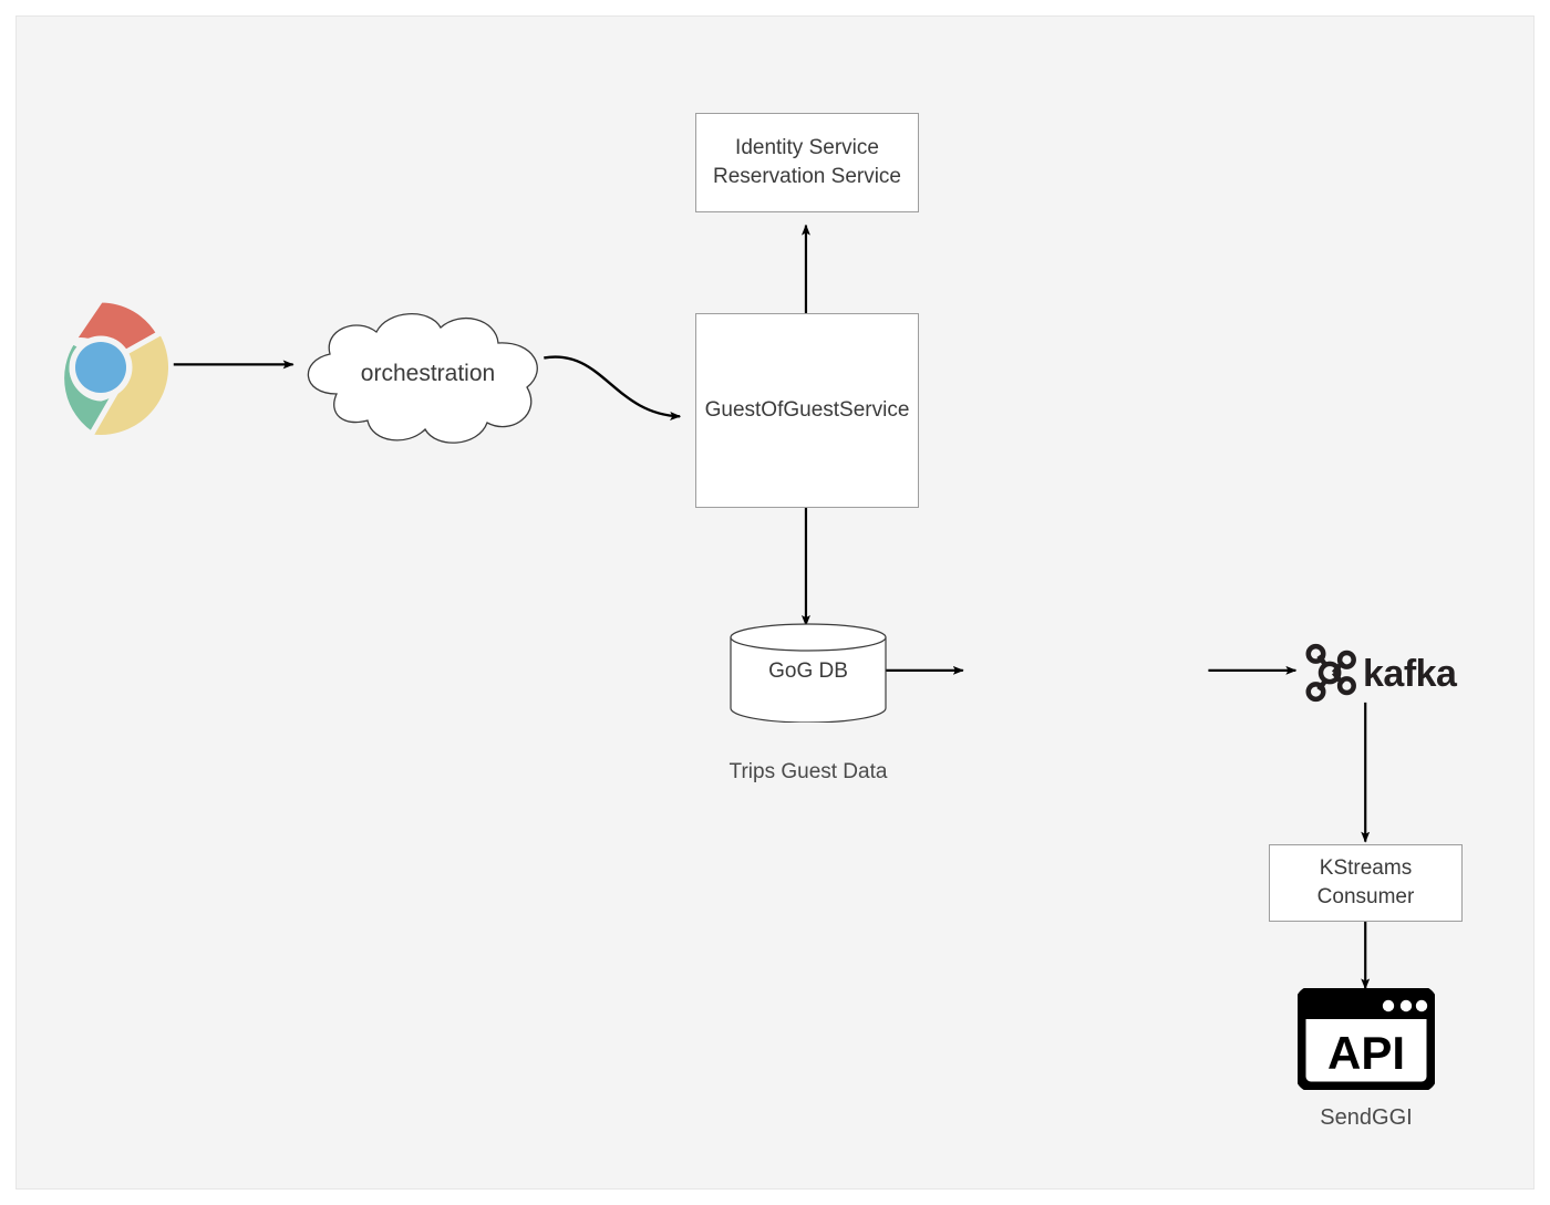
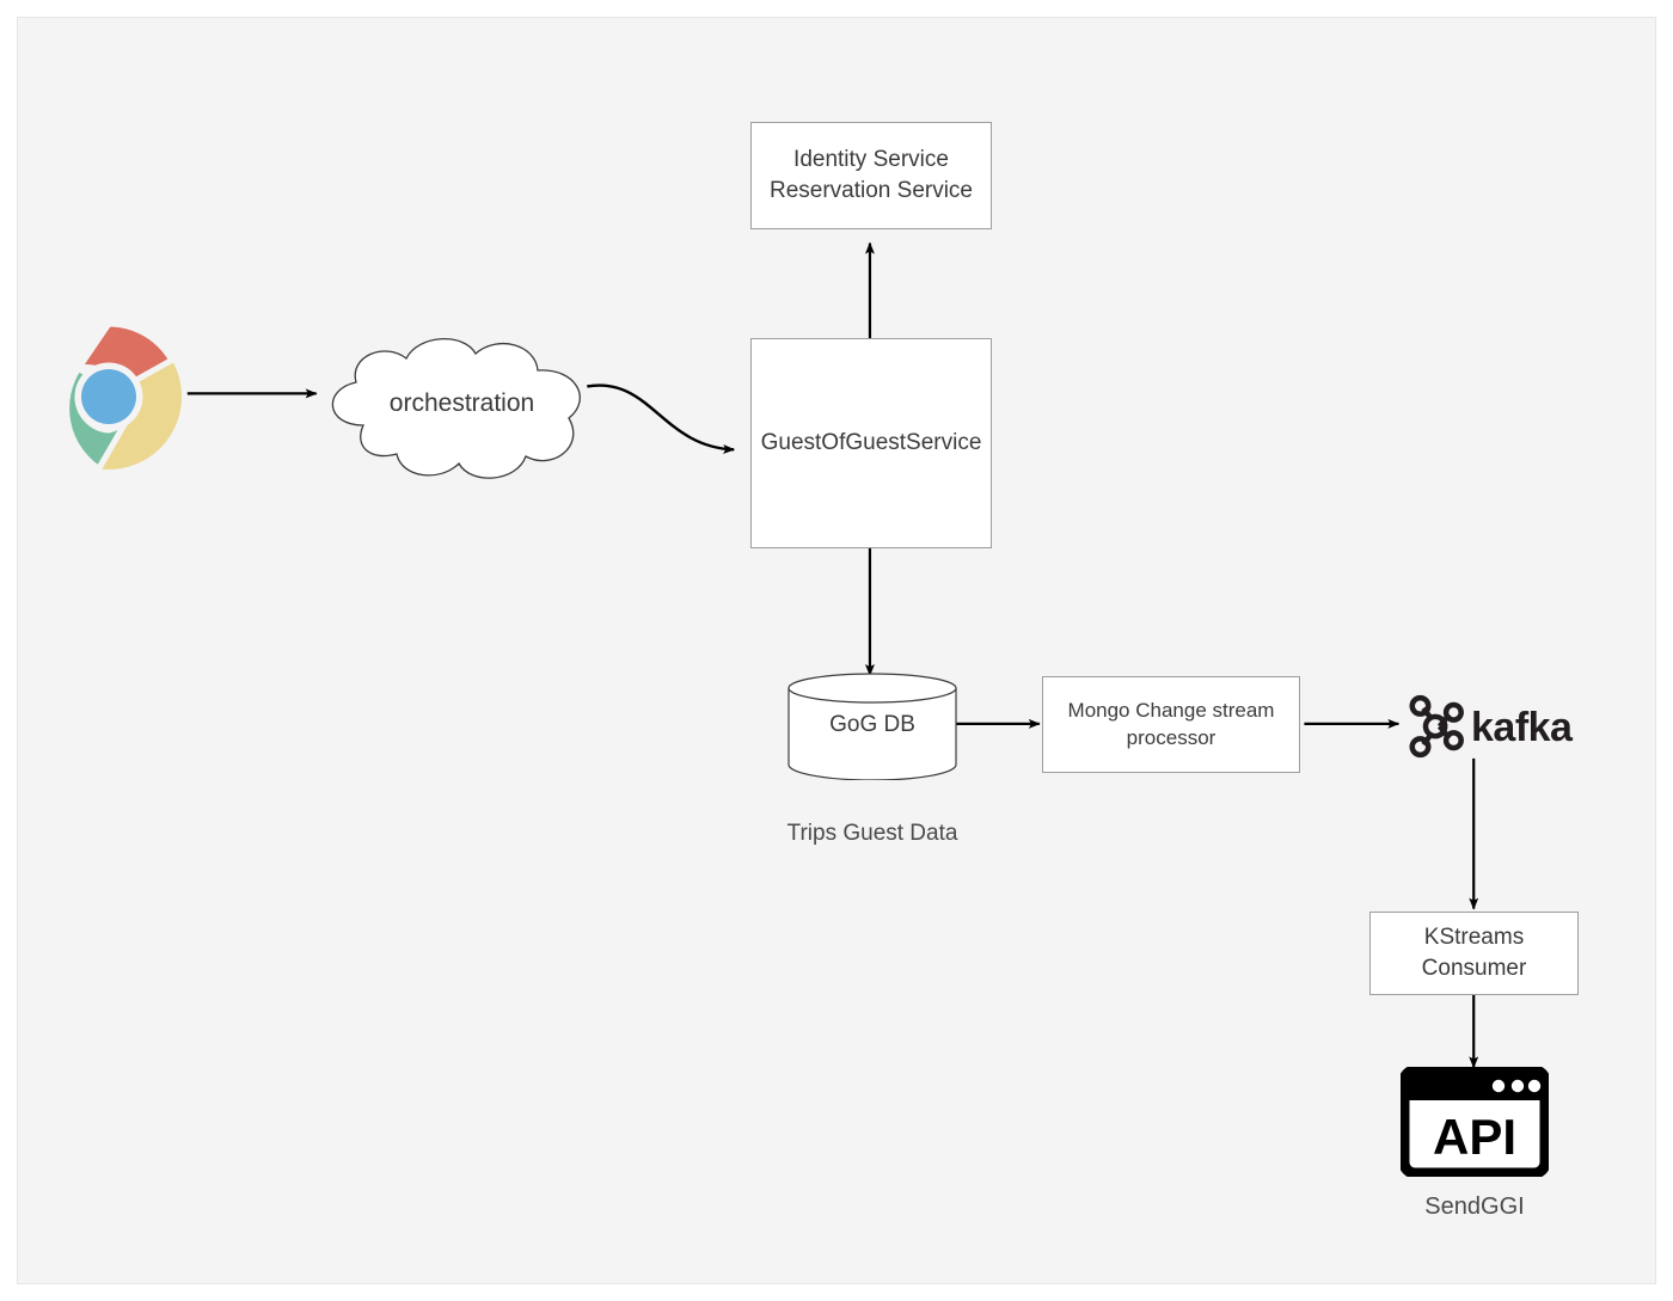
  orchestration
  Identity Service
  Reservation Service
  GuestOfGuestService
  GoG DB
  Trips Guest Data
+ Mongo Change stream
+ processor
  kafka
  KStreams
  Consumer
  API
  SendGGI
